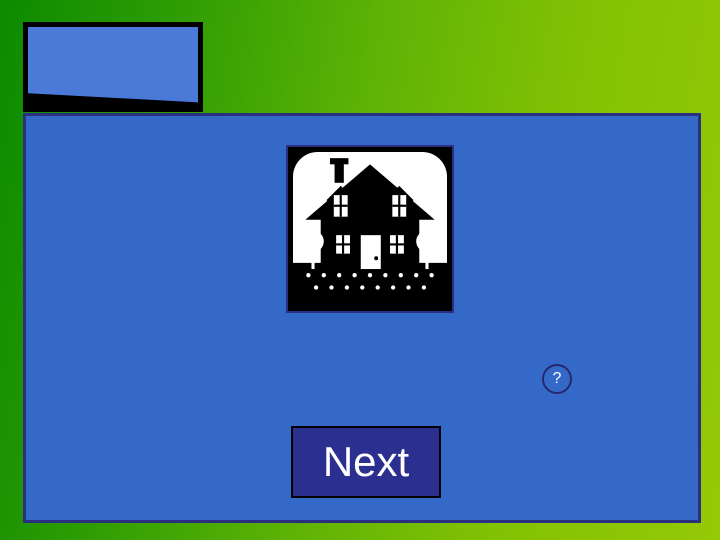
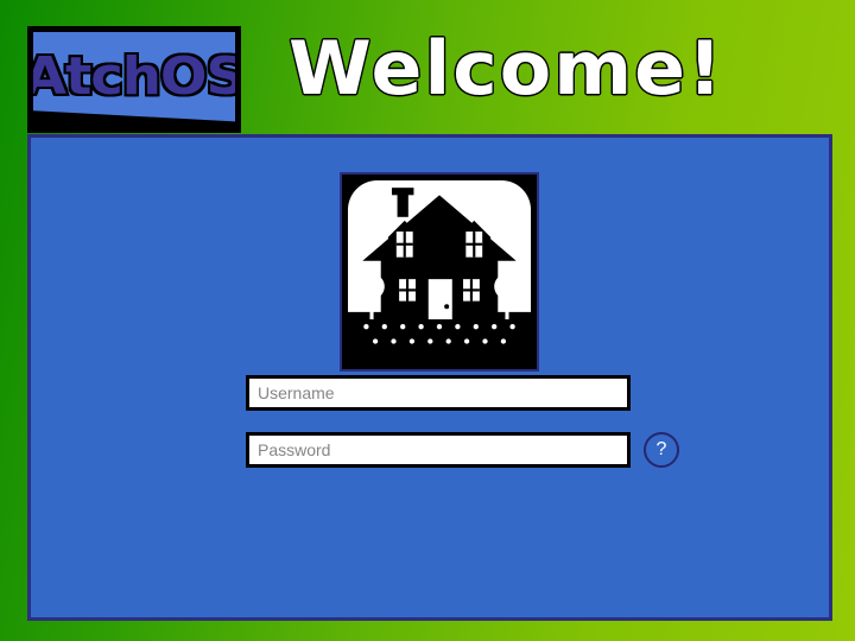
+ AtchOS
+ Welcome!
+ Username
+ Password
  ?
- Next
